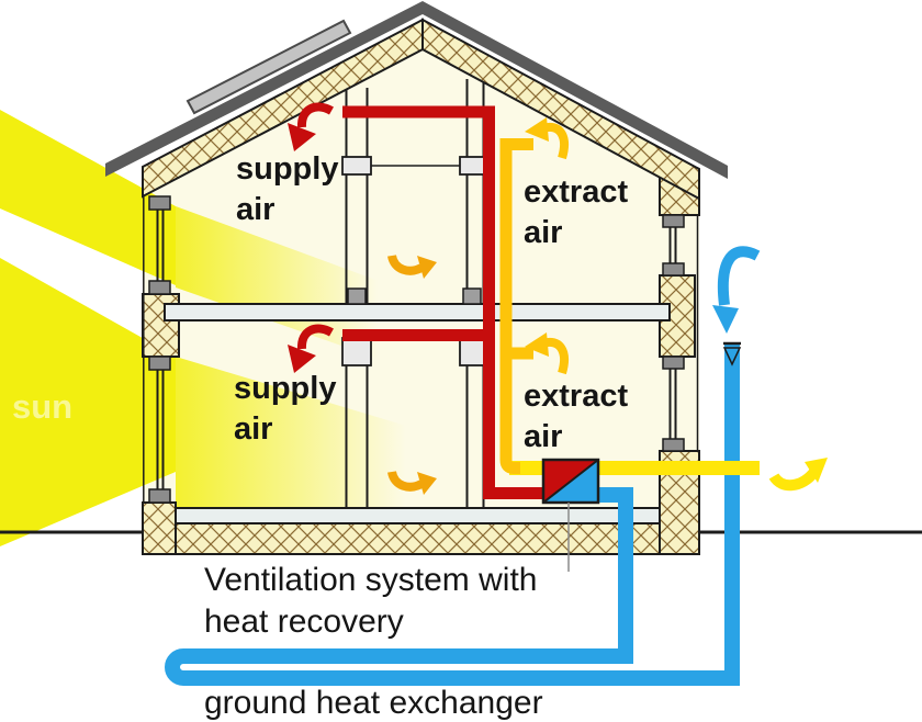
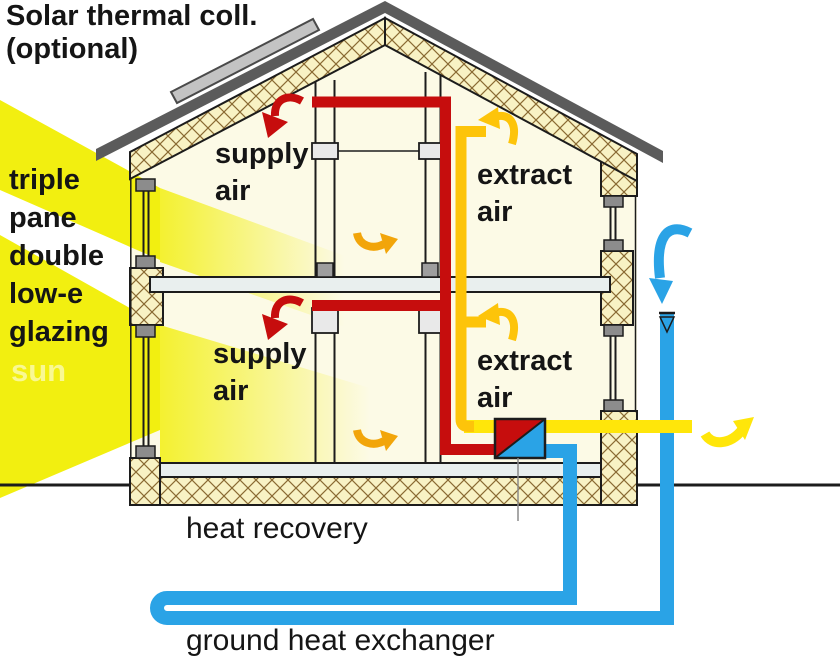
+ Solar thermal coll.
+ (optional)
+ triple
+ pane
+ double
+ low-e
+ glazing
  supply
  air
  supply
  air
  extract
  air
  extract
  air
- Ventilation system with
  heat recovery
  ground heat exchanger
  sun
